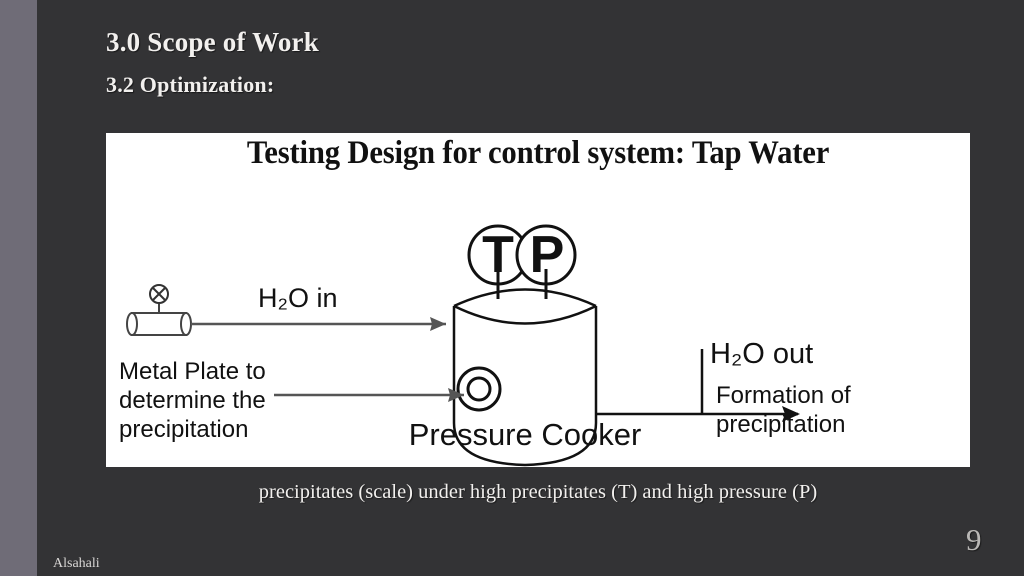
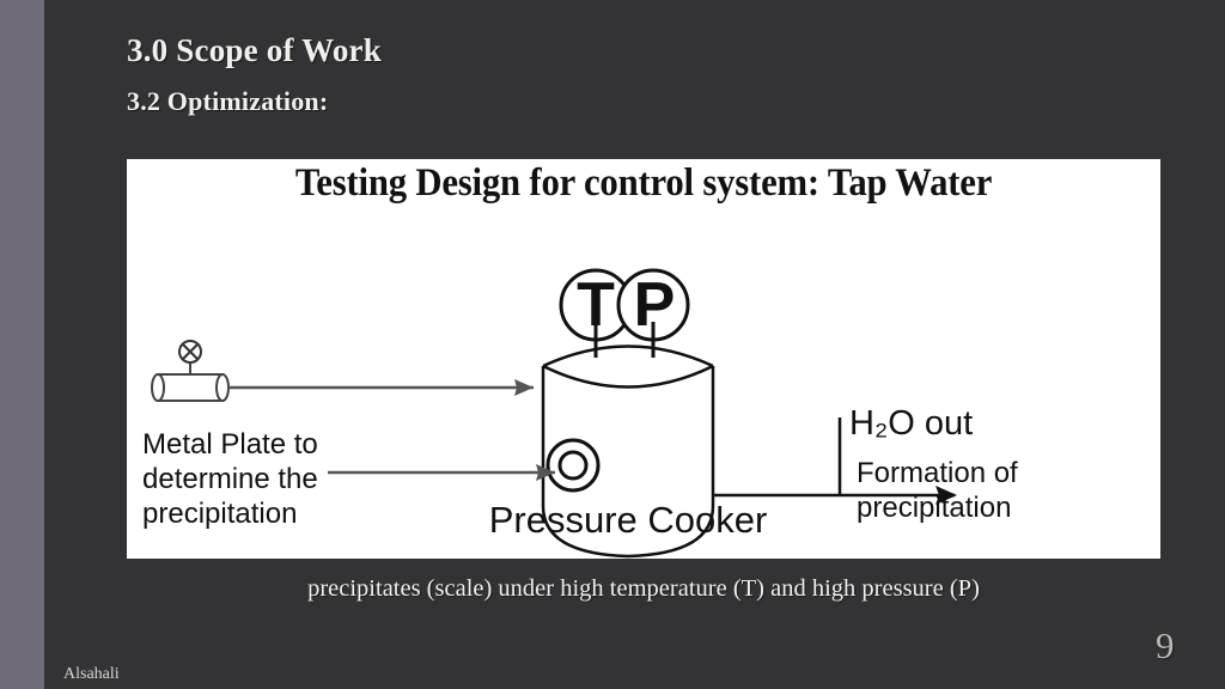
  3.0 Scope of Work
  3.2 Optimization:
  Testing Design for control system: Tap Water
  T
  P
- H₂O in
  H₂O out
  Metal Plate to
  determine the
  precipitation
  Formation of
  precipitation
  Pressure Cooker
- precipitates (scale) under high precipitates (T) and high pressure (P)
+ precipitates (scale) under high temperature (T) and high pressure (P)
  Alsahali
  9
